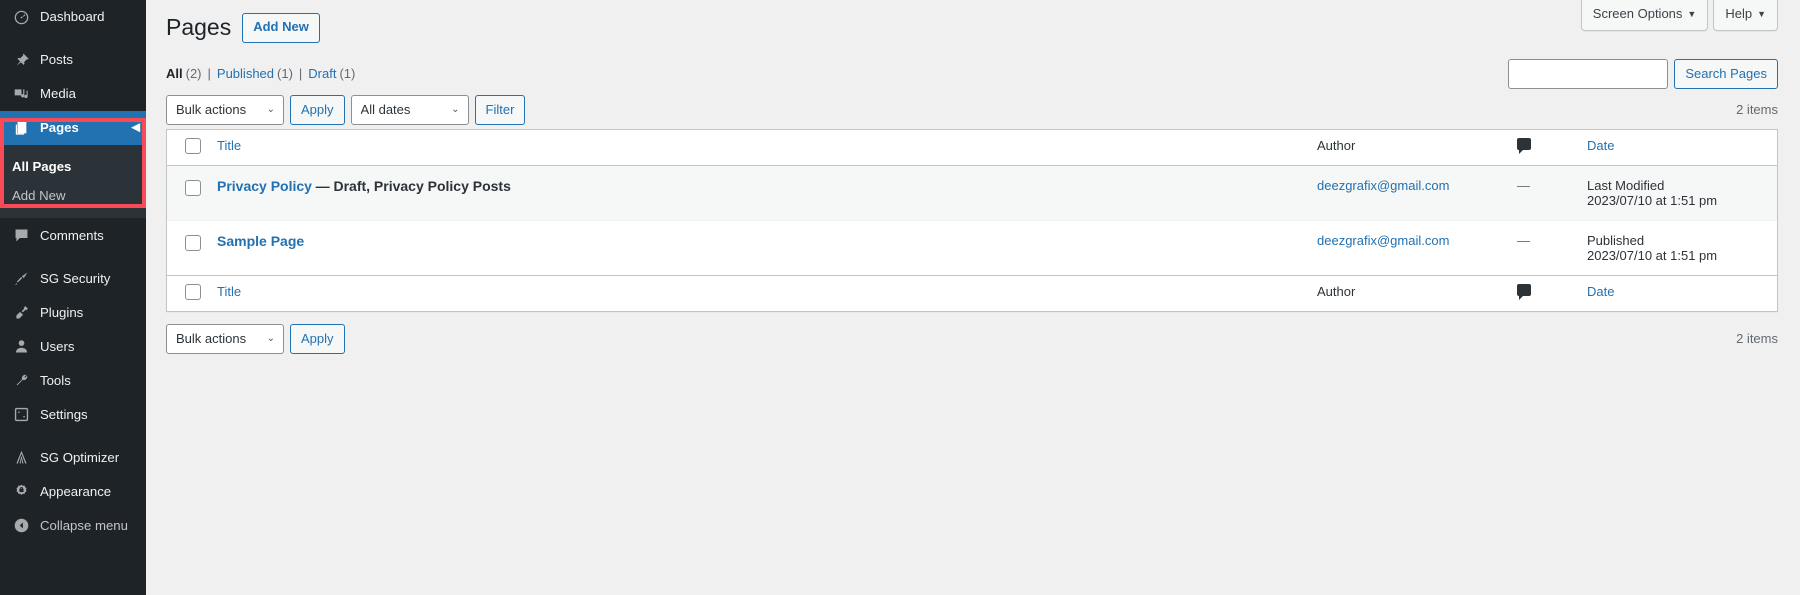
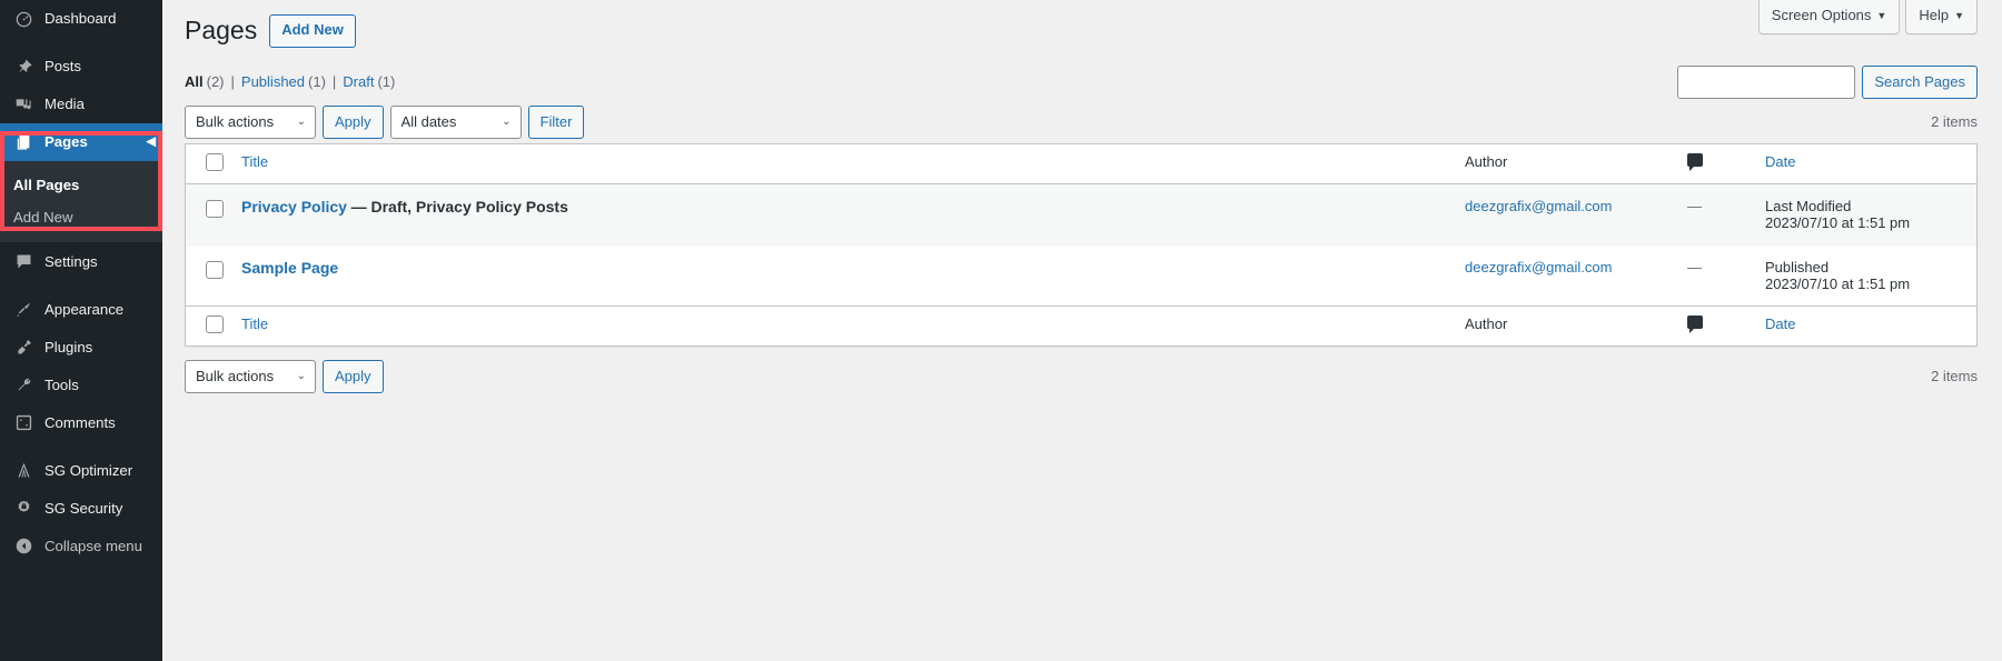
  Dashboard
  Posts
  Media
  Pages
  ◀
  All Pages
  Add New
- Comments
+ Settings
- SG Security
+ Appearance
  Plugins
- Users
  Tools
- Settings
+ Comments
  SG Optimizer
- Appearance
+ SG Security
  Collapse menu
  Screen Options ▼
  Help ▼
  Pages
  Add New
  All
  (2)
  |
  Published
  (1)
  |
  Draft
  (1)
  Search Pages
  Bulk actions
  ⌄
  Apply
  All dates
  ⌄
  Filter
  2 items
  	Title	Author		Date
  	Privacy Policy — Draft, Privacy Policy Posts	deezgrafix@gmail.com	—	Last Modified 2023/07/10 at 1:51 pm
  	Sample Page	deezgrafix@gmail.com	—	Published 2023/07/10 at 1:51 pm
  	Title	Author		Date
  Bulk actions
  ⌄
  Apply
  2 items
